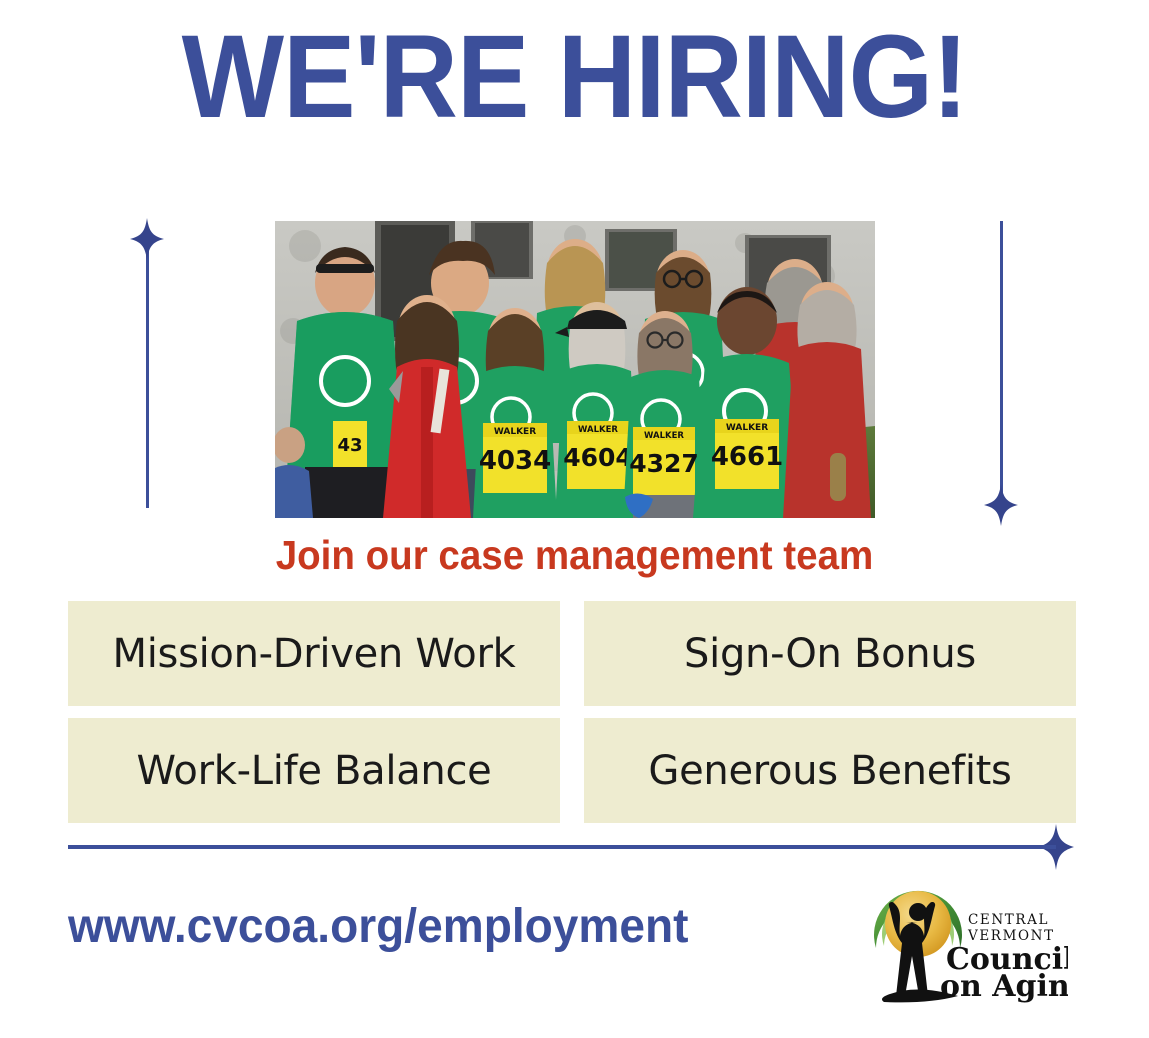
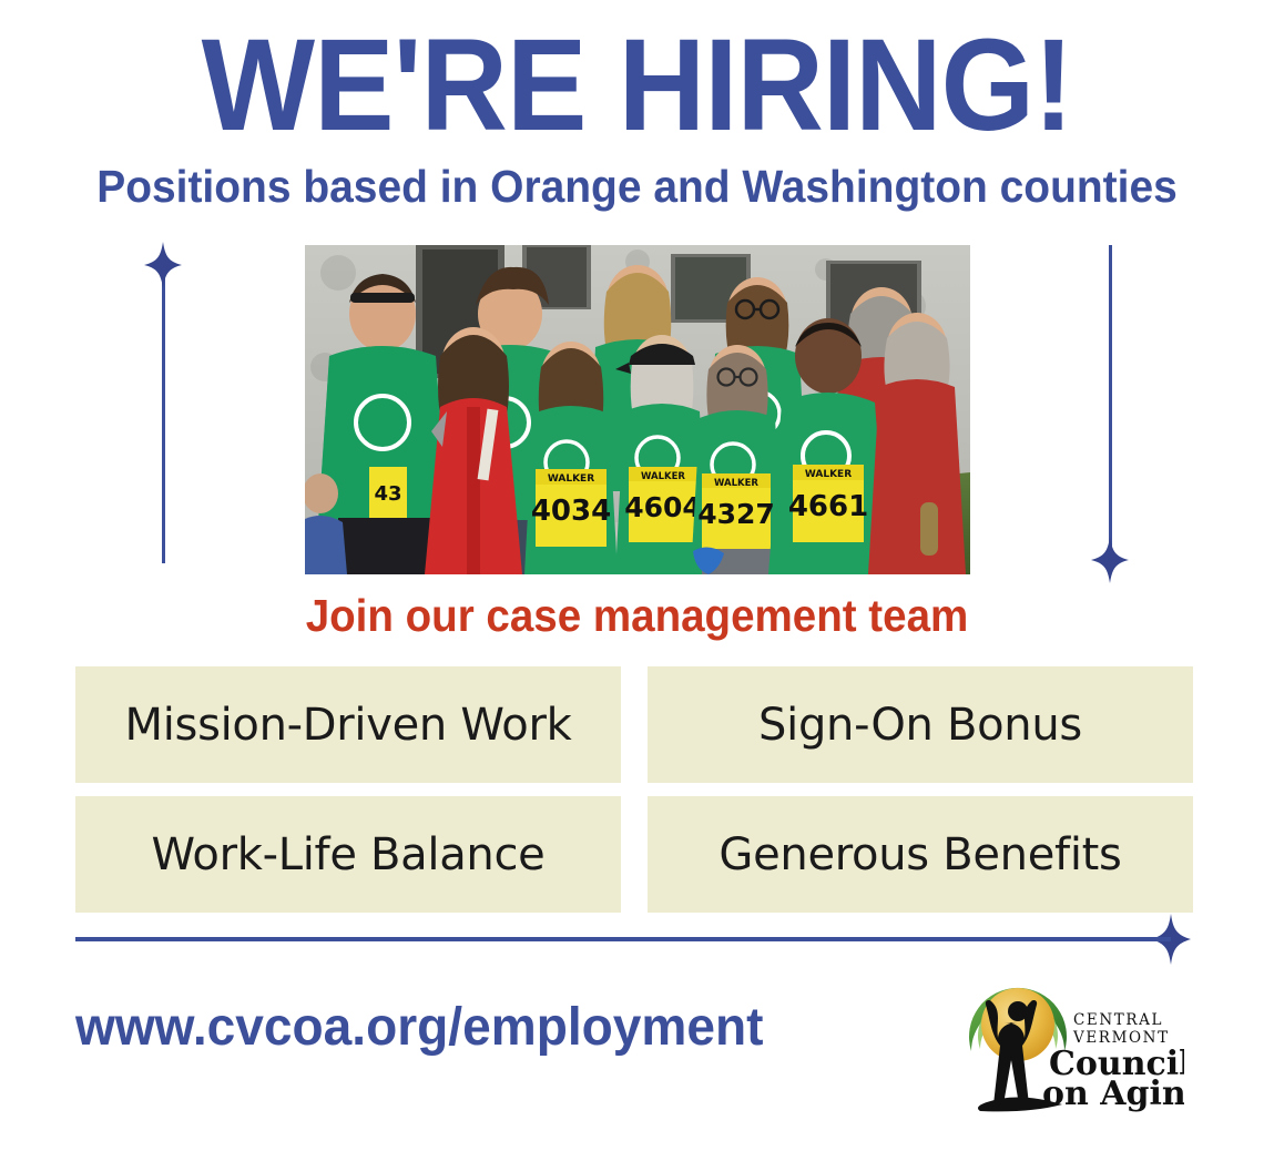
  WE'RE HIRING!
+ Positions based in Orange and Washington counties
  43
  WALKER
  4034
  WALKER
  4604
  WALKER
  4327
  WALKER
  4661
  Join our case management team
  Mission-Driven Work
  Sign-On Bonus
  Work-Life Balance
  Generous Benefits
  www.cvcoa.org/employment
  CENTRAL
  VERMONT
  Counci
  on Agin
